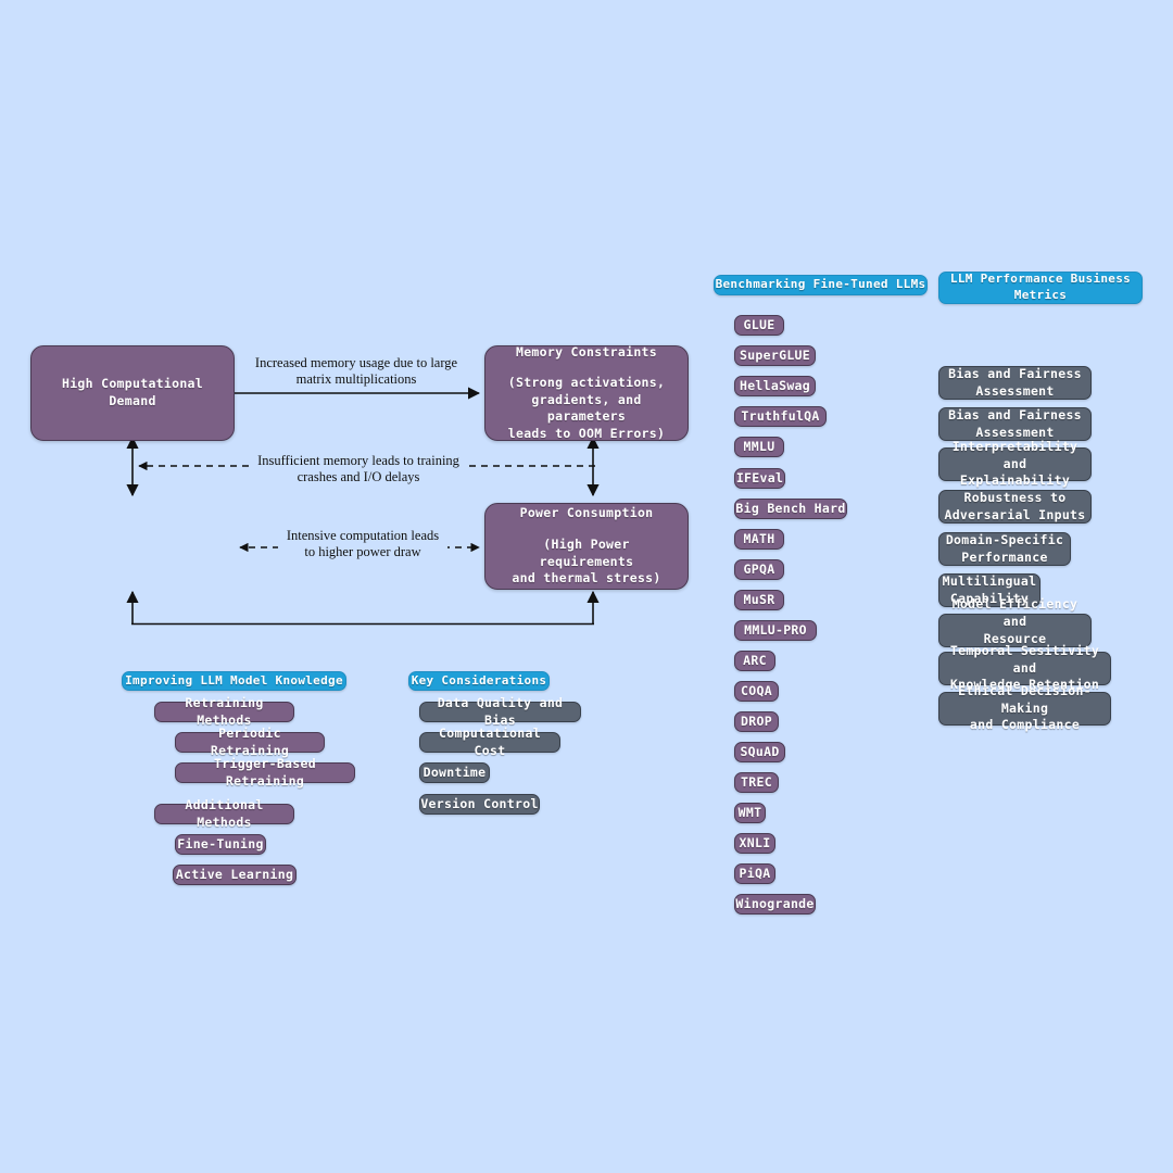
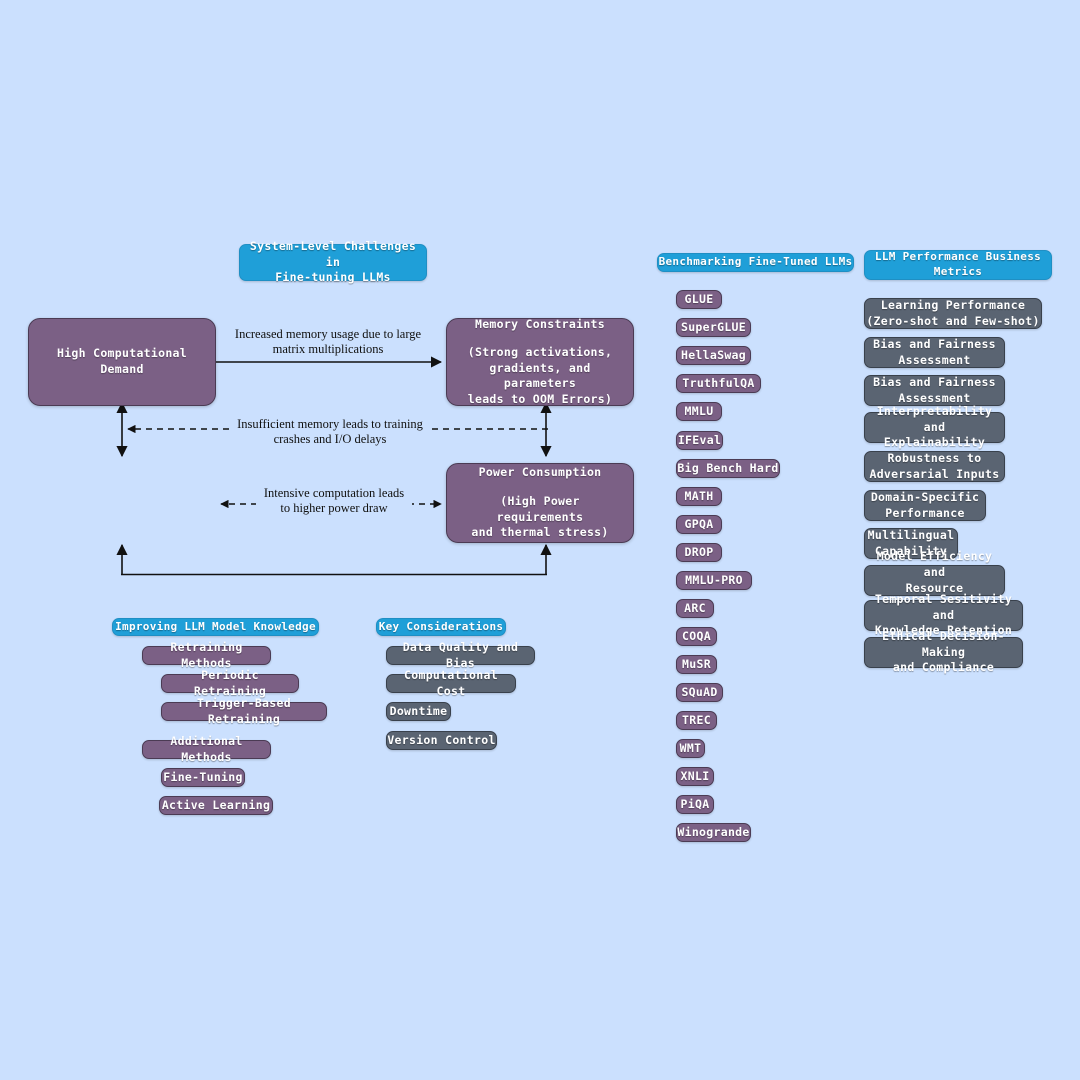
+ System-Level Challenges in
+ Fine-tuning LLMs
  High Computational Demand
  Memory Constraints
  (Strong activations,
  gradients, and parameters
  leads to OOM Errors)
  Power Consumption
  (High Power requirements
  and thermal stress)
  Increased memory usage due to large
  matrix multiplications
  Insufficient memory leads to training
  crashes and I/O delays
  Intensive computation leads
  to higher power draw
  Improving LLM Model Knowledge
  Retraining Methods
  Periodic Retraining
  Trigger-Based Retraining
  Additional Methods
  Fine-Tuning
  Active Learning
  Key Considerations
  Data Quality and Bias
  Computational Cost
  Downtime
  Version Control
  Benchmarking Fine-Tuned LLMs
  GLUE
  SuperGLUE
  HellaSwag
  TruthfulQA
  MMLU
  IFEval
  Big Bench Hard
  MATH
  GPQA
- MuSR
+ DROP
  MMLU-PRO
  ARC
  COQA
- DROP
+ MuSR
  SQuAD
  TREC
  WMT
  XNLI
  PiQA
  Winogrande
  LLM Performance Business
  Metrics
+ Learning Performance
+ (Zero-shot and Few-shot)
  Bias and Fairness
  Assessment
  Bias and Fairness
  Assessment
  Interpretability and
  Explainability
  Robustness to
  Adversarial Inputs
  Domain-Specific
  Performance
  Multilingual
  Capability
  Model Efficiency and
  Temporal Sesitivity and
  Knowledge Retention
  Ethical Decision-Making
  and Compliance
